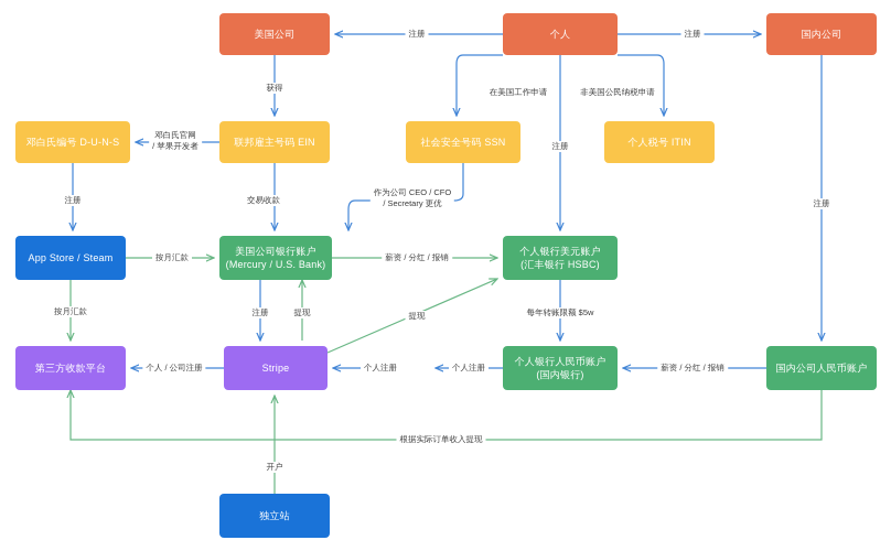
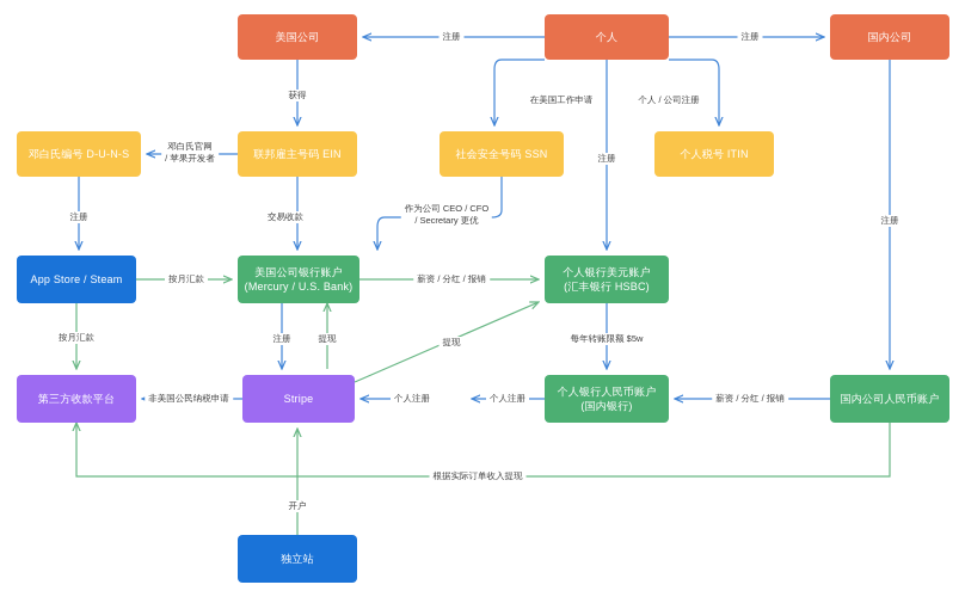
  美国公司
  个人
  国内公司
  邓白氏编号 D-U-N-S
  联邦雇主号码 EIN
  社会安全号码 SSN
  个人税号 ITIN
  App Store / Steam
  美国公司银行账户
  (Mercury / U.S. Bank)
  个人银行美元账户
  (汇丰银行 HSBC)
  第三方收款平台
  Stripe
  个人银行人民币账户
  (国内银行)
  国内公司人民币账户
  独立站
  注册
  注册
  获得
  邓白氏官网
  / 苹果开发者
  在美国工作申请
- 非美国公民纳税申请
+ 个人 / 公司注册
  注册
  交易收款
  作为公司 CEO / CFO
  / Secretary 更优
  注册
  注册
  按月汇款
  薪资 / 分红 / 报销
  按月汇款
  注册
  提现
  提现
  每年转账限额 $5w
- 个人 / 公司注册
+ 非美国公民纳税申请
  个人注册
  个人注册
  薪资 / 分红 / 报销
  根据实际订单收入提现
  开户
